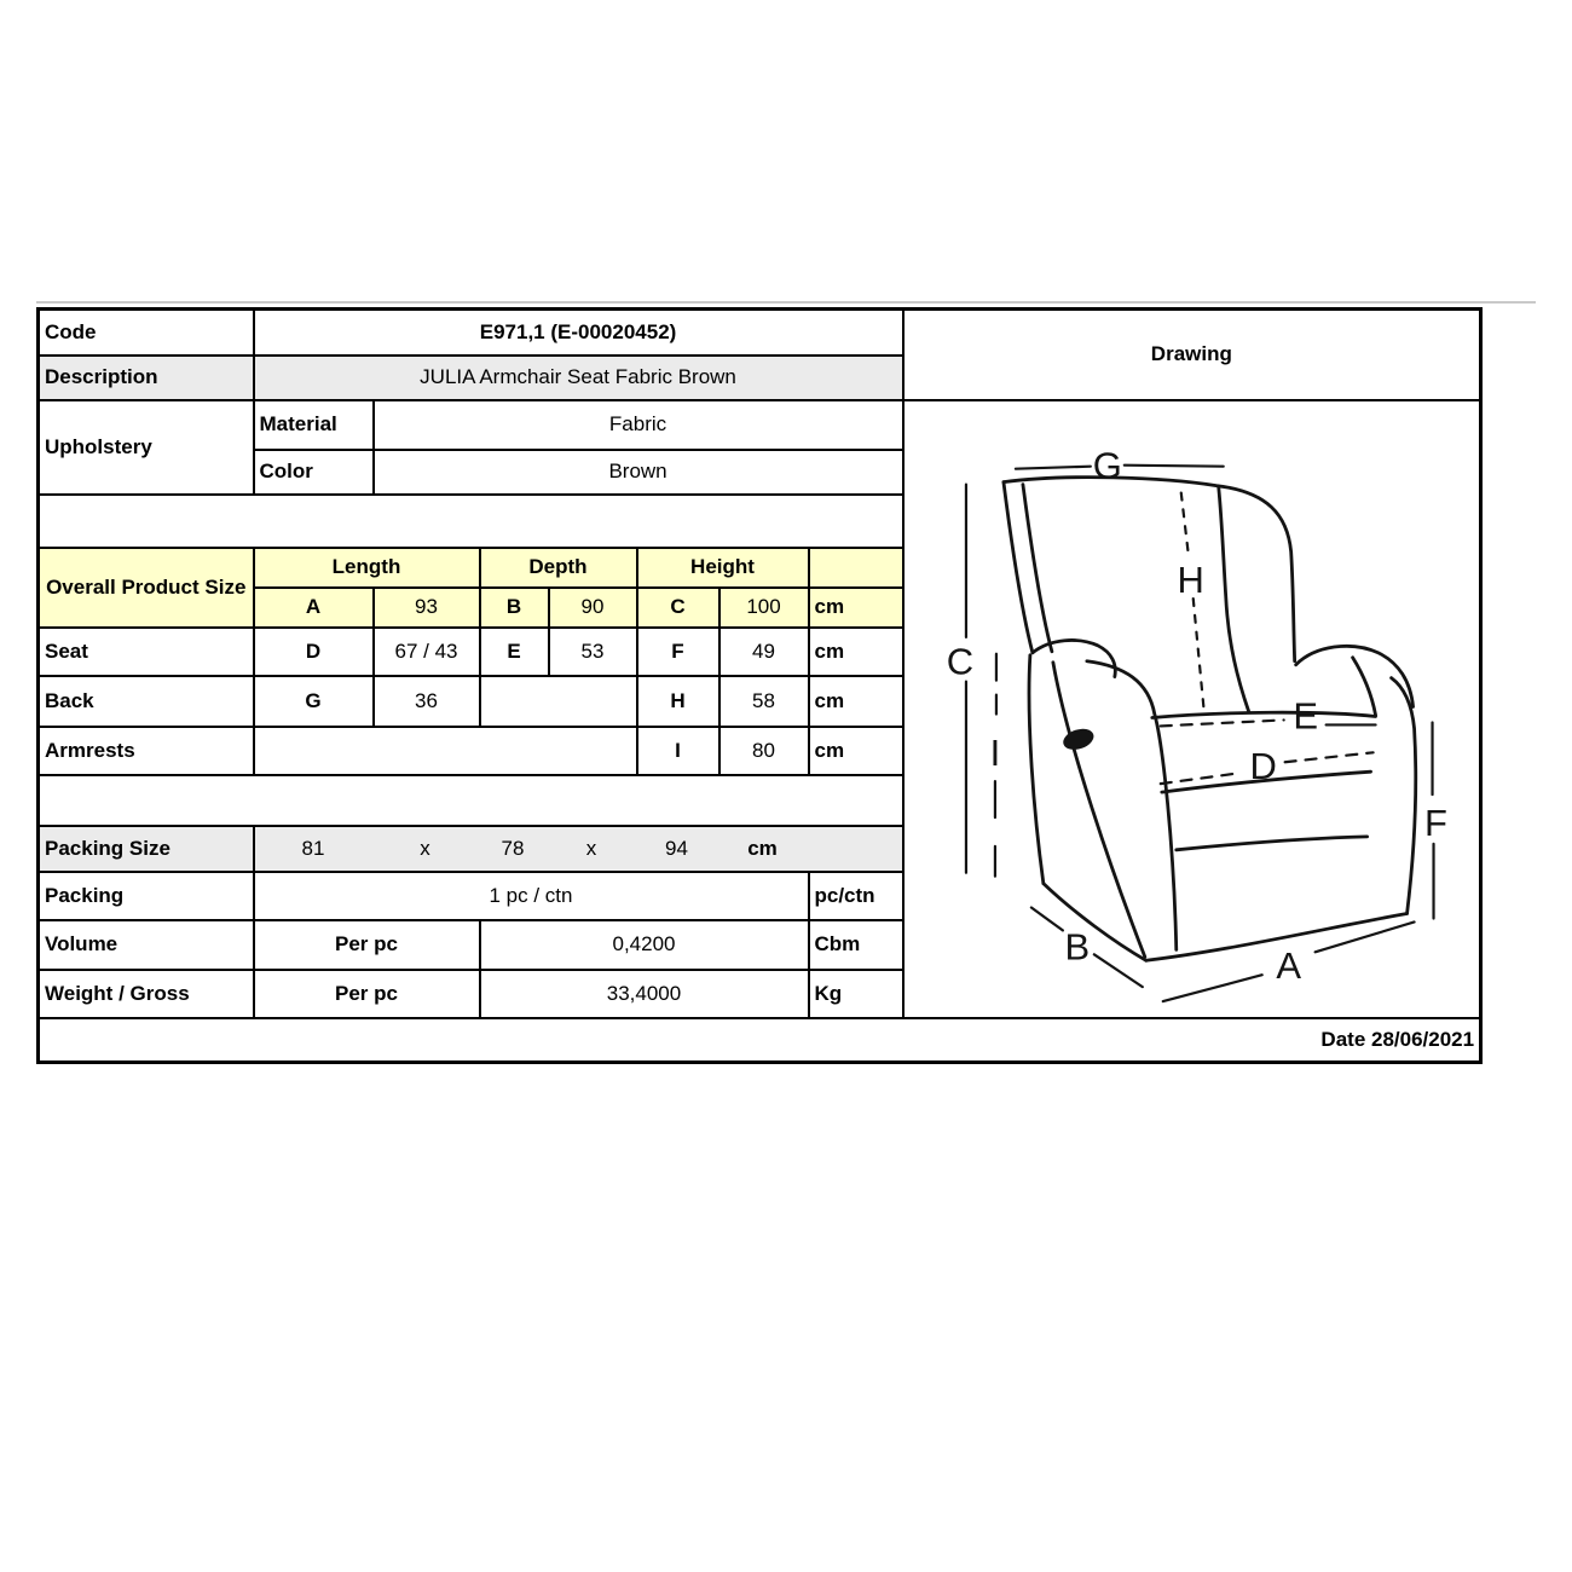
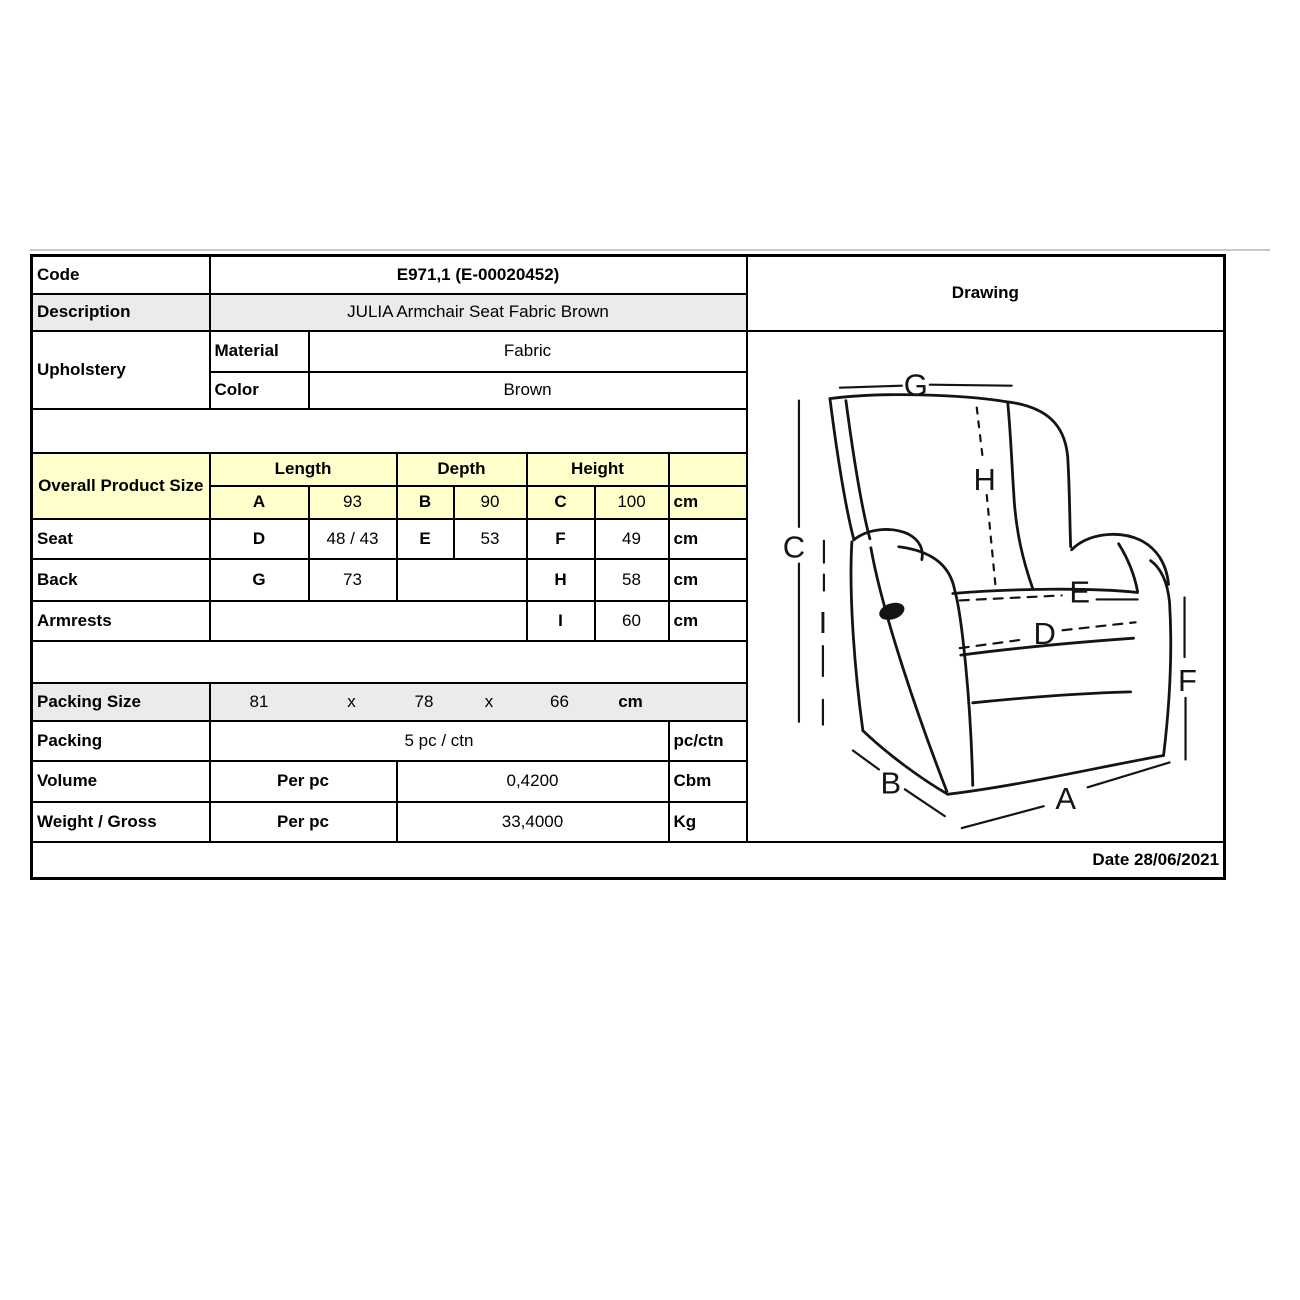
  Code	E971,1 (E-00020452)	Drawing
  Description	JULIA Armchair Seat Fabric Brown
  Upholstery	Material	Fabric	G H C I E D F B A
  Color	Brown
  Overall Product Size	Length	Depth	Height
  A	93	B	90	C	100	cm
- Seat	D	67 / 43	E	53	F	49	cm
+ Seat	D	48 / 43	E	53	F	49	cm
- Back	G	36		H	58	cm
+ Back	G	73		H	58	cm
- Armrests		I	80	cm
+ Armrests		I	60	cm
- Packing Size	81 x 78 x 94 cm
+ Packing Size	81 x 78 x 66 cm
- Packing	1 pc / ctn	pc/ctn
+ Packing	5 pc / ctn	pc/ctn
  Volume	Per pc	0,4200	Cbm
  Weight / Gross	Per pc	33,4000	Kg
  Date 28/06/2021
